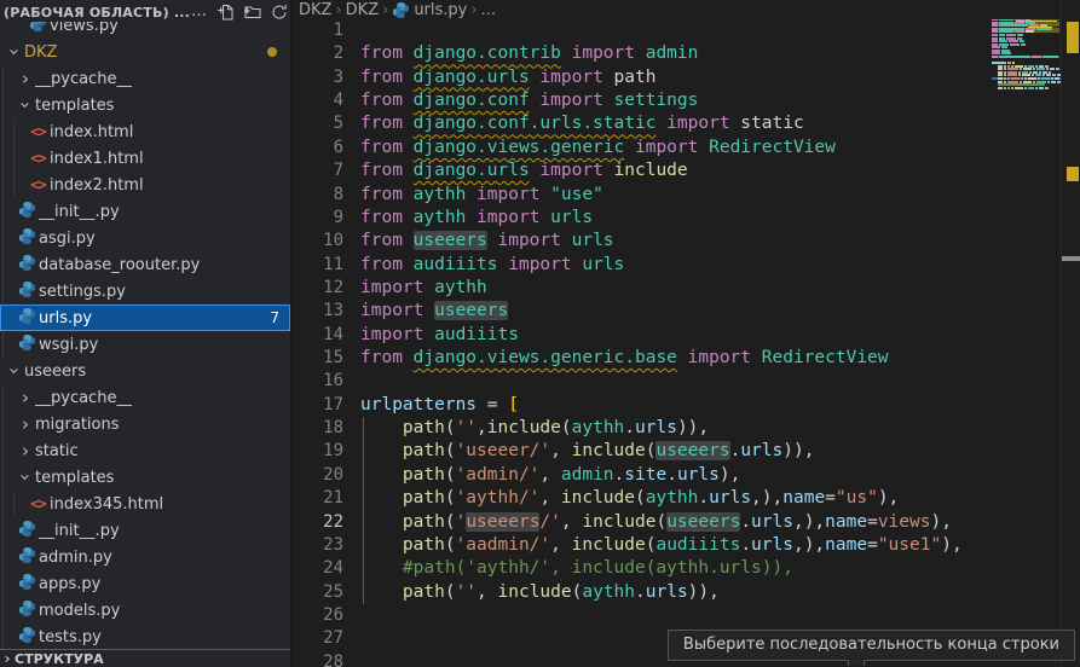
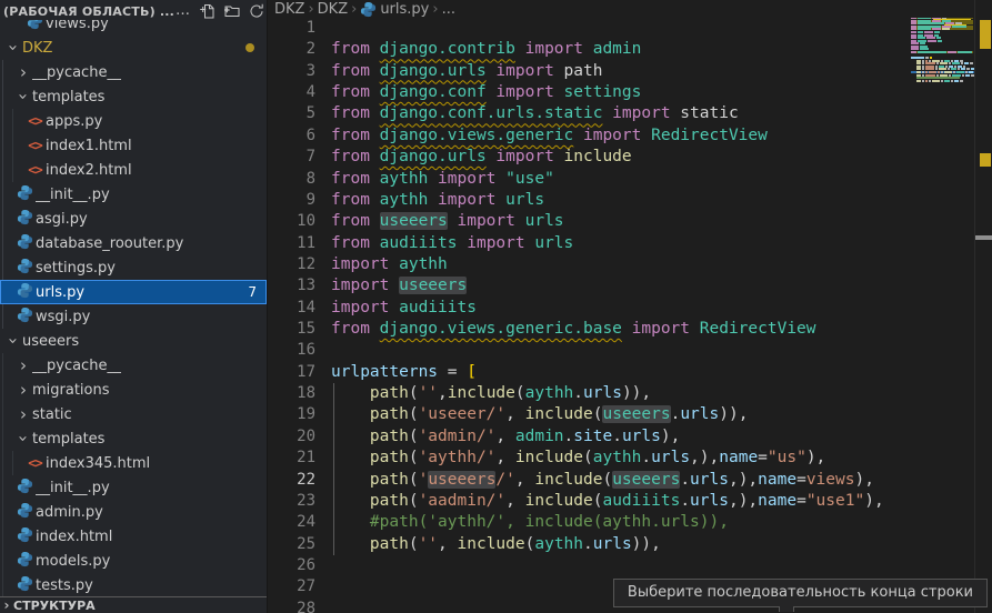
  (РАБОЧАЯ ОБЛАСТЬ) ...
  …
  views.py
  DKZ
  ›
  __pycache__
  templates
  <>
- index.html
+ apps.py
  <>
  index1.html
  <>
  index2.html
  __init__.py
  asgi.py
  database_roouter.py
  settings.py
  urls.py
  7
  wsgi.py
  useeers
  ›
  __pycache__
  ›
  migrations
  ›
  static
  templates
  <>
  index345.html
  __init__.py
  admin.py
- apps.py
+ index.html
  models.py
  tests.py
  ›
  СТРУКТУРА
  DKZ
  ›
  DKZ
  ›
  urls.py
  ›
  ...
  1
  2
  from django.contrib import admin
  3
  from django.urls import path
  4
  from django.conf import settings
  5
  from django.conf.urls.static import static
  6
  from django.views.generic import RedirectView
  7
  from django.urls import include
  8
  from aythh import "use"
  9
  from aythh import urls
  10
  from useeers import urls
  11
  from audiiits import urls
  12
  import aythh
  13
  import useeers
  14
  import audiiits
  15
  from django.views.generic.base import RedirectView
  16
  17
  urlpatterns = [
  18
  path('',include(aythh.urls)),
  19
  path('useeer/', include(useeers.urls)),
  20
  path('admin/', admin.site.urls),
  21
  path('aythh/', include(aythh.urls,),name="us"),
  22
  path('useeers/', include(useeers.urls,),name=views),
  23
  path('aadmin/', include(audiiits.urls,),name="use1"),
  24
  #path('aythh/', include(aythh.urls)),
  25
  path('', include(aythh.urls)),
  26
  27
  28
  Выберите последовательность конца строки
